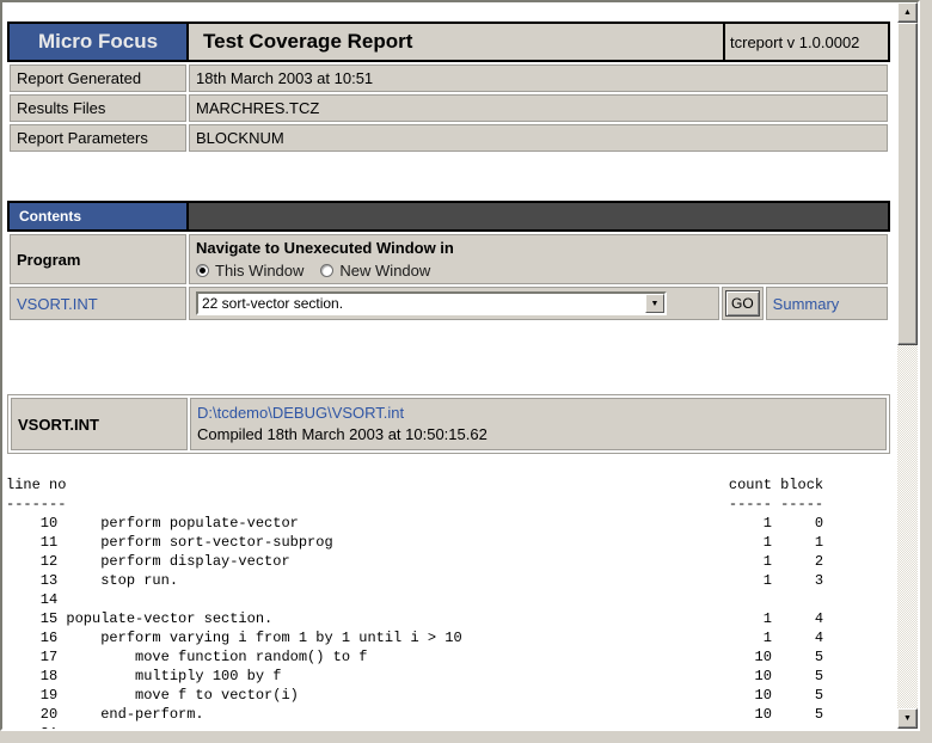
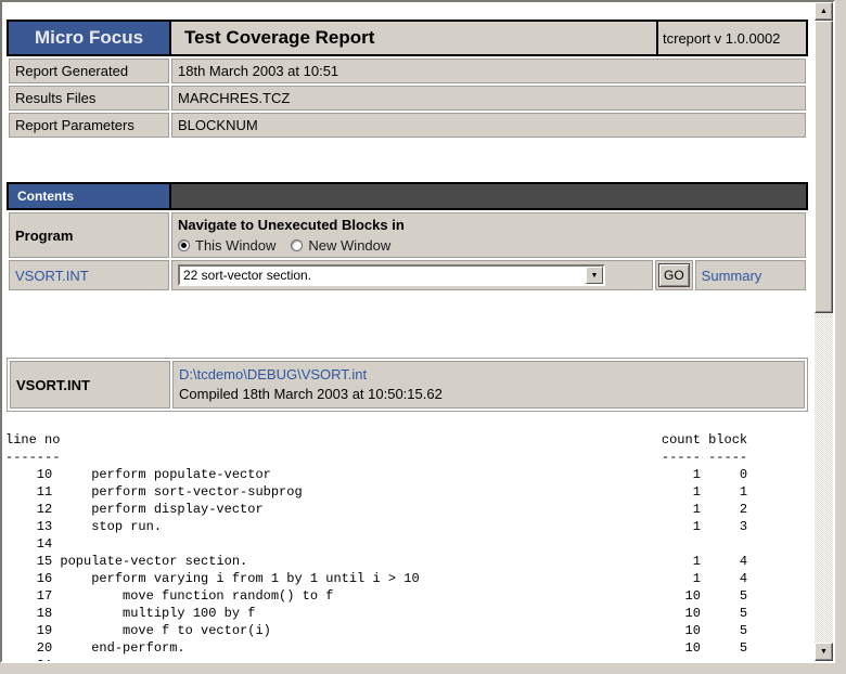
  Micro Focus	Test Coverage Report	tcreport v 1.0.0002
  Report Generated	18th March 2003 at 10:51
  Results Files	MARCHRES.TCZ
  Report Parameters	BLOCKNUM
  Contents
- Program	Navigate to Unexecuted Window in This Window New Window
+ Program	Navigate to Unexecuted Blocks in This Window New Window
  VSORT.INT	22 sort-vector section.	GO	Summary
  VSORT.INT	D:\tcdemo\DEBUG\VSORT.int Compiled 18th March 2003 at 10:50:15.62
  line no count block
  ------- ----- -----
  10 perform populate-vector 1 0
  11 perform sort-vector-subprog 1 1
  12 perform display-vector 1 2
  13 stop run. 1 3
  14
  15 populate-vector section. 1 4
  16 perform varying i from 1 by 1 until i > 10 1 4
  17 move function random() to f 10 5
  18 multiply 100 by f 10 5
  19 move f to vector(i) 10 5
  20 end-perform. 10 5
